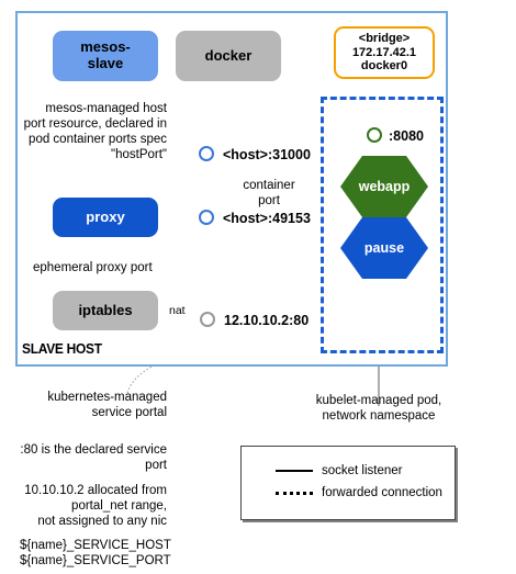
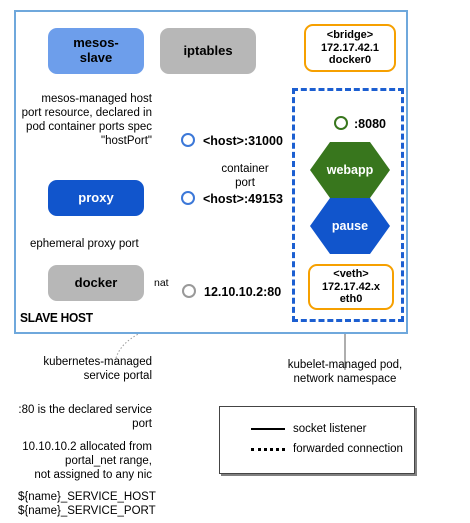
  SLAVE HOST
  mesos-
  slave
- docker
+ iptables
  proxy
- iptables
+ docker
  <bridge>
  172.17.42.1
  docker0
+ <veth>
+ 172.17.42.x
+ eth0
  webapp
  pause
  <host>:31000
  <host>:49153
  12.10.10.2:80
  :8080
  nat
  mesos-managed host
  port resource, declared in
  pod container ports spec
  "hostPort"
  container
  port
  ephemeral proxy port
  kubernetes-managed
  service portal
  :80 is the declared service
  port
  10.10.10.2 allocated from
  portal_net range,
  not assigned to any nic
  ${name}_SERVICE_HOST
  ${name}_SERVICE_PORT
  kubelet-managed pod,
  network namespace
  socket listener
  forwarded connection
